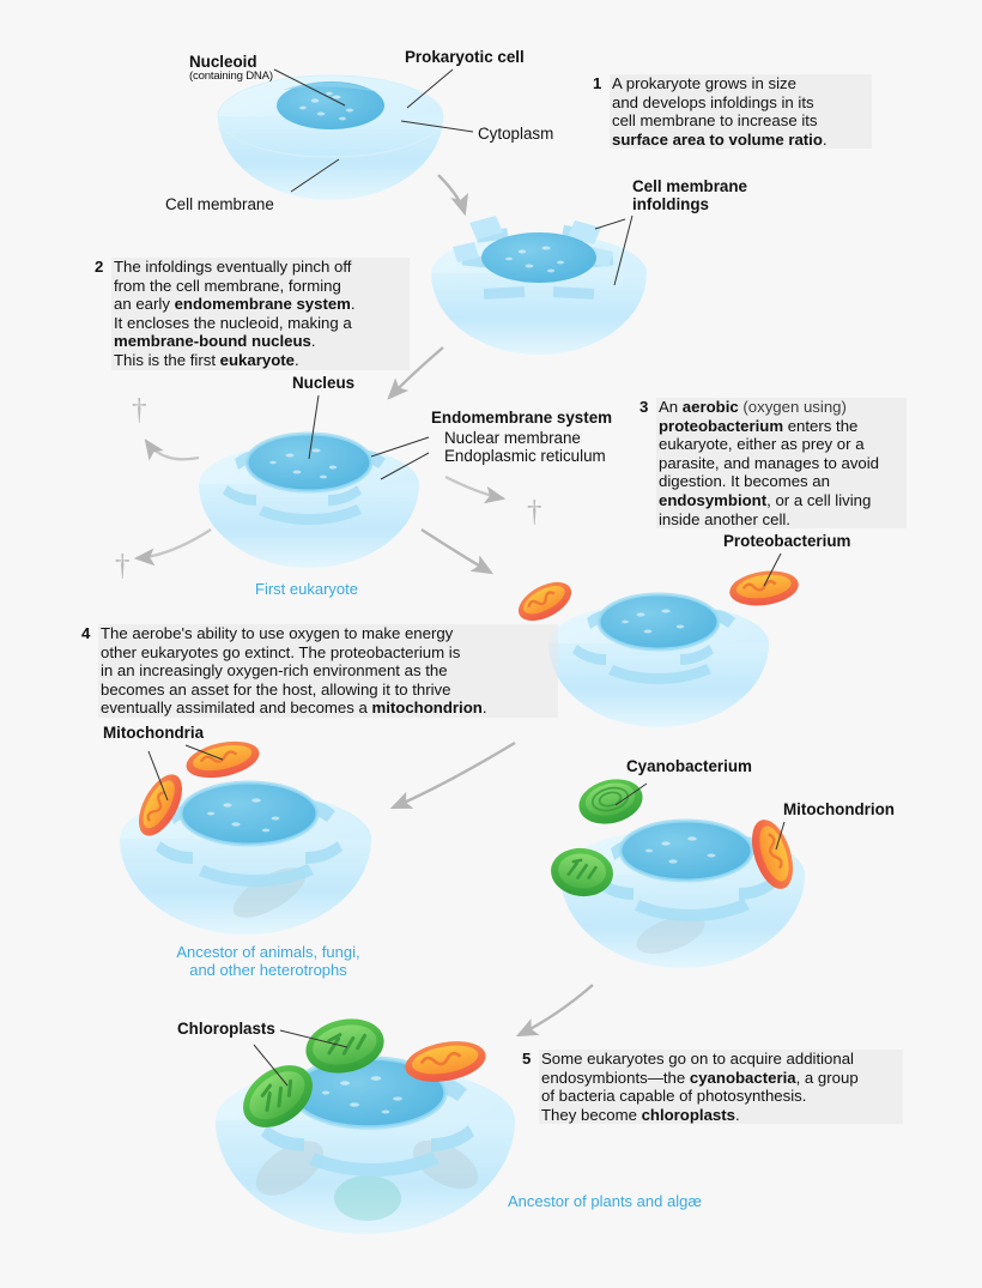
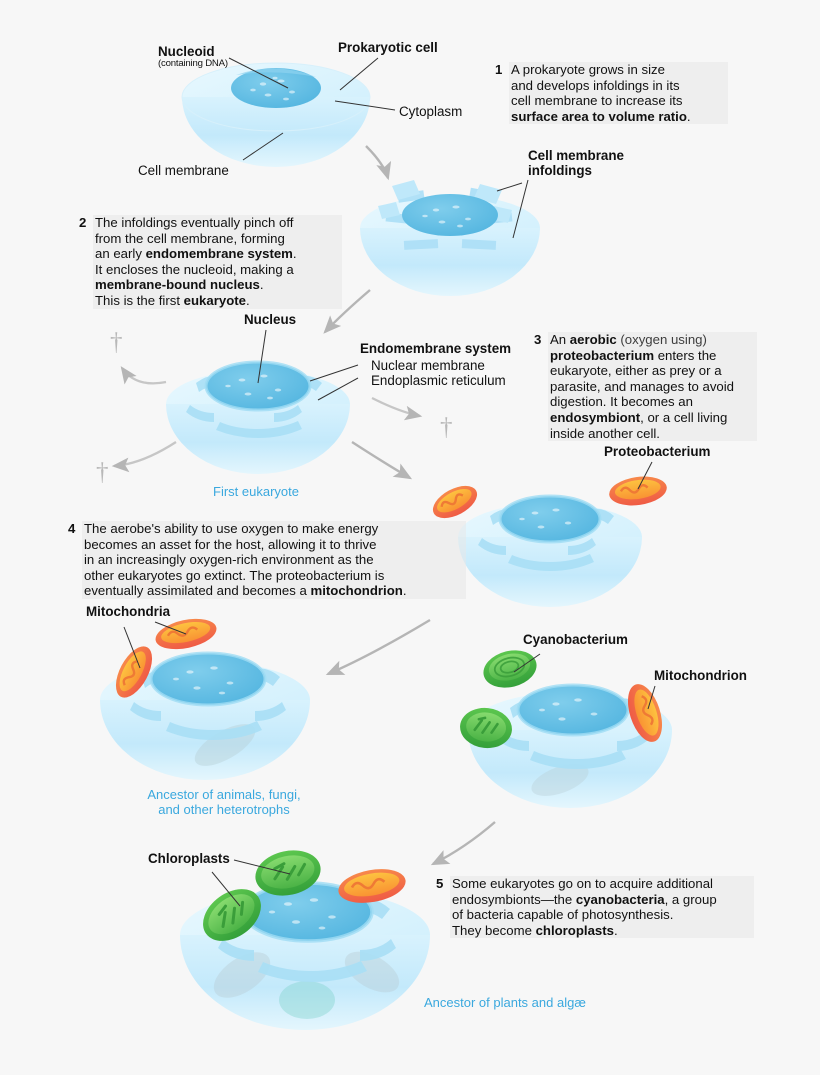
  †
  †
  †
  Nucleoid
  (containing DNA)
  Prokaryotic cell
  Cytoplasm
  Cell membrane
  Cell membrane
  infoldings
  Nucleus
  Endomembrane system
  Nuclear membrane
  Endoplasmic reticulum
  Proteobacterium
  Mitochondria
  Cyanobacterium
  Mitochondrion
  Chloroplasts
  First eukaryote
  Ancestor of animals, fungi,
  and other heterotrophs
  Ancestor of plants and algæ
  1
  A prokaryote grows in size
  and develops infoldings in its
  cell membrane to increase its
  surface area to volume ratio.
  2
  The infoldings eventually pinch off
  from the cell membrane, forming
  an early endomembrane system.
  It encloses the nucleoid, making a
  membrane-bound nucleus.
  This is the first eukaryote.
  3
  An aerobic (oxygen using)
  proteobacterium enters the
  eukaryote, either as prey or a
  parasite, and manages to avoid
  digestion. It becomes an
  endosymbiont, or a cell living
  inside another cell.
  4
  The aerobe's ability to use oxygen to make energy
- other eukaryotes go extinct. The proteobacterium is
+ becomes an asset for the host, allowing it to thrive
  in an increasingly oxygen-rich environment as the
- becomes an asset for the host, allowing it to thrive
+ other eukaryotes go extinct. The proteobacterium is
  eventually assimilated and becomes a mitochondrion.
  5
  Some eukaryotes go on to acquire additional
  endosymbionts—the cyanobacteria, a group
  of bacteria capable of photosynthesis.
  They become chloroplasts.
